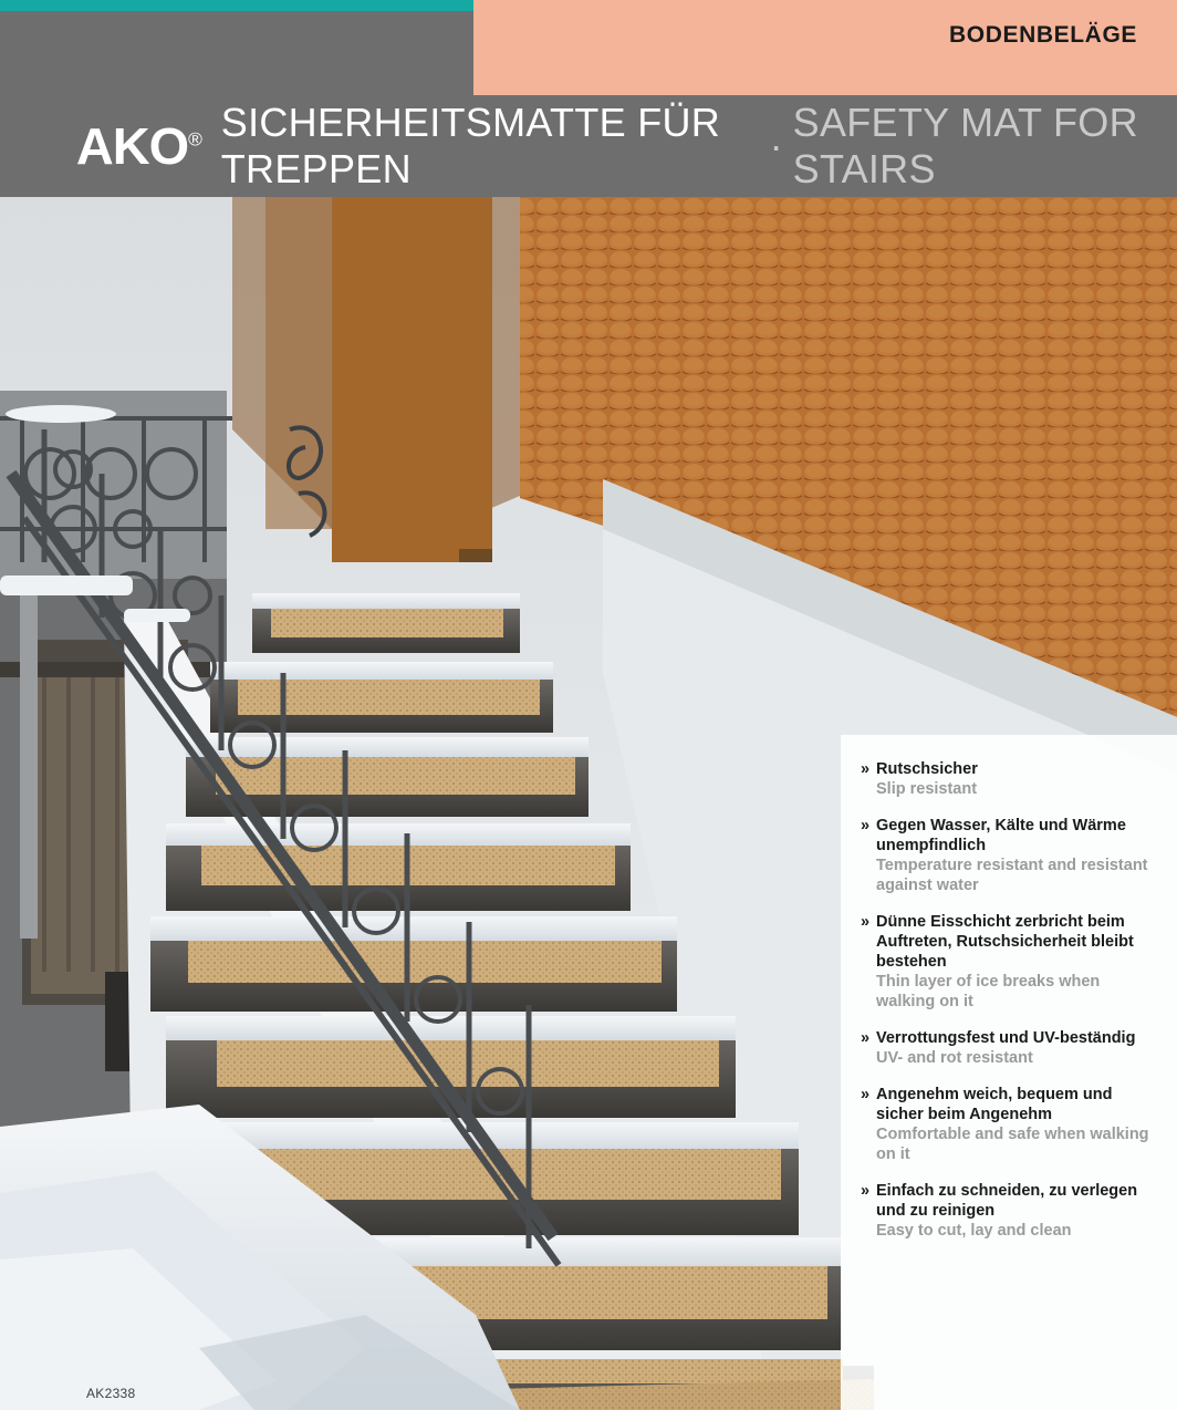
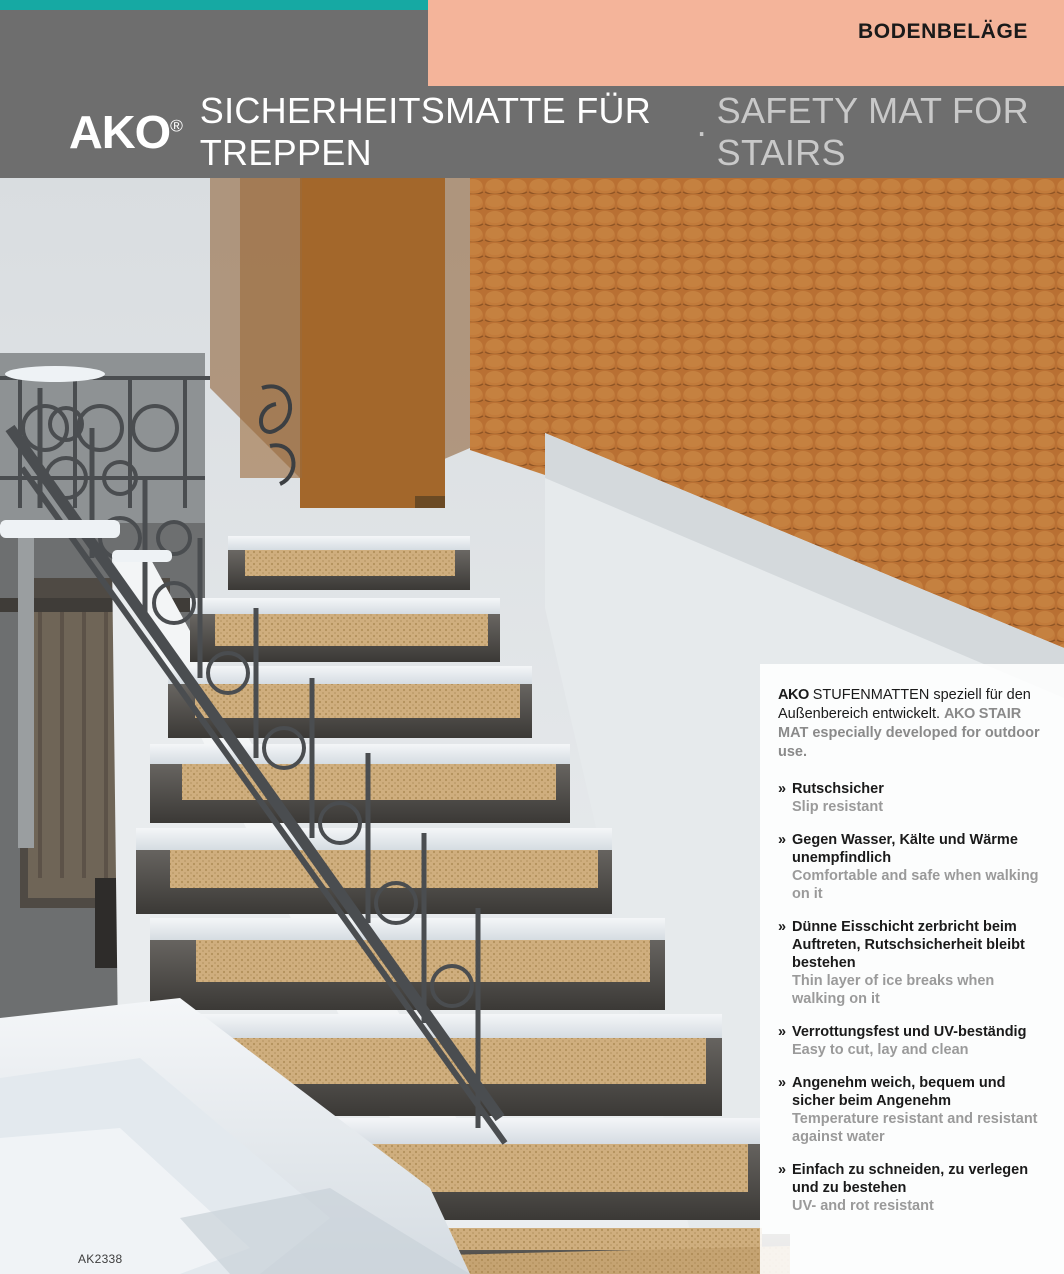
  BODENBELÄGE
  AKO®
  SICHERHEITSMATTE FÜR TREPPEN
  ·
  SAFETY MAT FOR STAIRS
+ AKO STUFENMATTEN speziell für den Außenbereich entwickelt. AKO STAIR MAT especially developed for outdoor use.
  »
  Rutschsicher
  Slip resistant
  »
  Gegen Wasser, Kälte und Wärme unempfindlich
- Temperature resistant and resistant against water
+ Comfortable and safe when walking on it
  »
  Dünne Eisschicht zerbricht beim Auftreten, Rutschsicherheit bleibt bestehen
  Thin layer of ice breaks when walking on it
  »
  Verrottungsfest und UV-beständig
- UV- and rot resistant
+ Easy to cut, lay and clean
  »
  Angenehm weich, bequem und sicher beim Angenehm
- Comfortable and safe when walking on it
+ Temperature resistant and resistant against water
  »
- Einfach zu schneiden, zu verlegen und zu reinigen
+ Einfach zu schneiden, zu verlegen und zu bestehen
- Easy to cut, lay and clean
+ UV- and rot resistant
  AK2338
